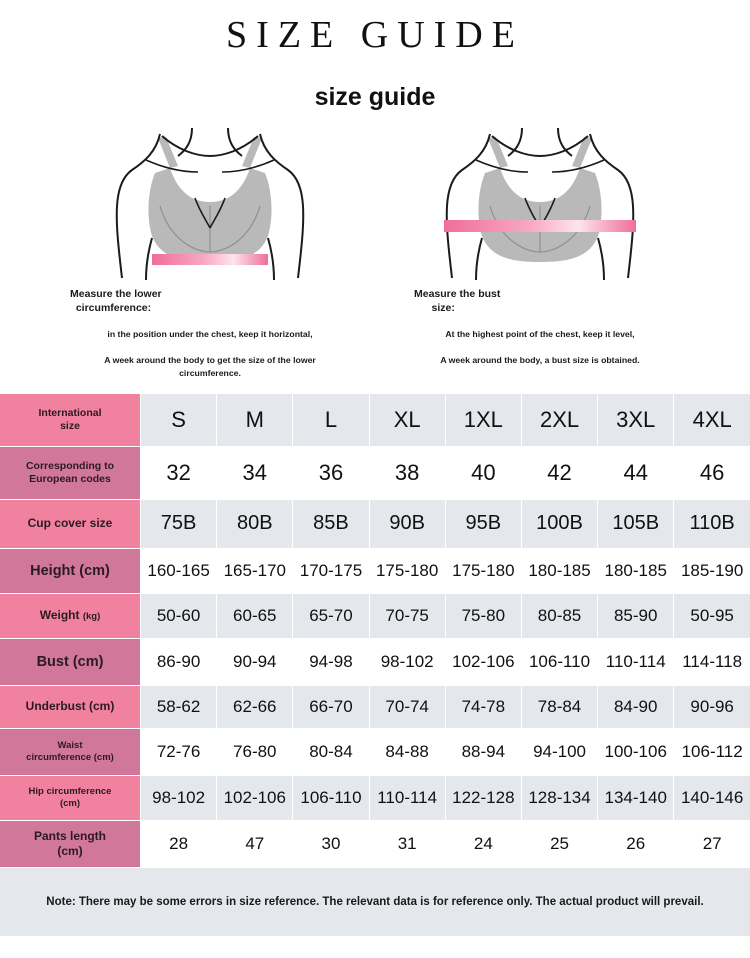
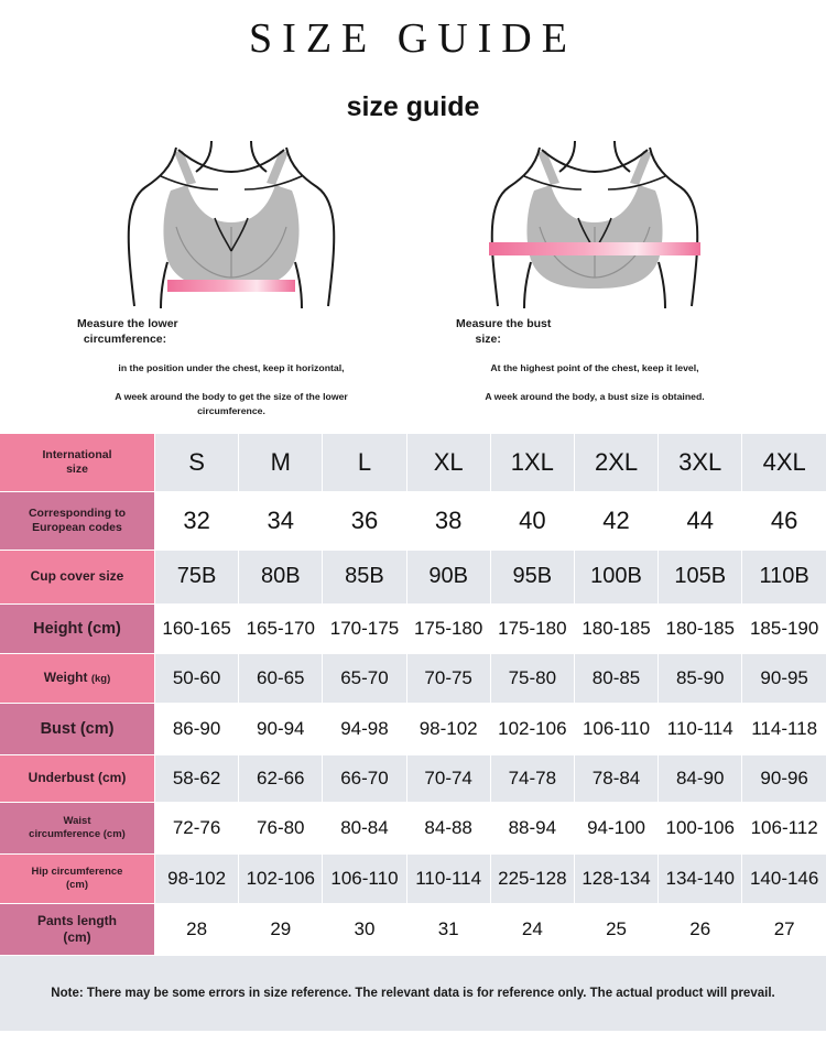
  SIZE GUIDE
  size guide
  Measure the lower
  circumference:
  in the position under the chest, keep it horizontal,
  A week around the body to get the size of the lower
  circumference.
  Measure the bust
  size:
  At the highest point of the chest, keep it level,
  A week around the body, a bust size is obtained.
  International size	S	M	L	XL	1XL	2XL	3XL	4XL
  Corresponding to European codes	32	34	36	38	40	42	44	46
  Cup cover size	75B	80B	85B	90B	95B	100B	105B	110B
  Height (cm)	160-165	165-170	170-175	175-180	175-180	180-185	180-185	185-190
- Weight (kg)	50-60	60-65	65-70	70-75	75-80	80-85	85-90	50-95
+ Weight (kg)	50-60	60-65	65-70	70-75	75-80	80-85	85-90	90-95
  Bust (cm)	86-90	90-94	94-98	98-102	102-106	106-110	110-114	114-118
  Underbust (cm)	58-62	62-66	66-70	70-74	74-78	78-84	84-90	90-96
  Waist circumference (cm)	72-76	76-80	80-84	84-88	88-94	94-100	100-106	106-112
- Hip circumference (cm)	98-102	102-106	106-110	110-114	122-128	128-134	134-140	140-146
+ Hip circumference (cm)	98-102	102-106	106-110	110-114	225-128	128-134	134-140	140-146
- Pants length (cm)	28	47	30	31	24	25	26	27
+ Pants length (cm)	28	29	30	31	24	25	26	27
  Note: There may be some errors in size reference. The relevant data is for reference only. The actual product will prevail.
